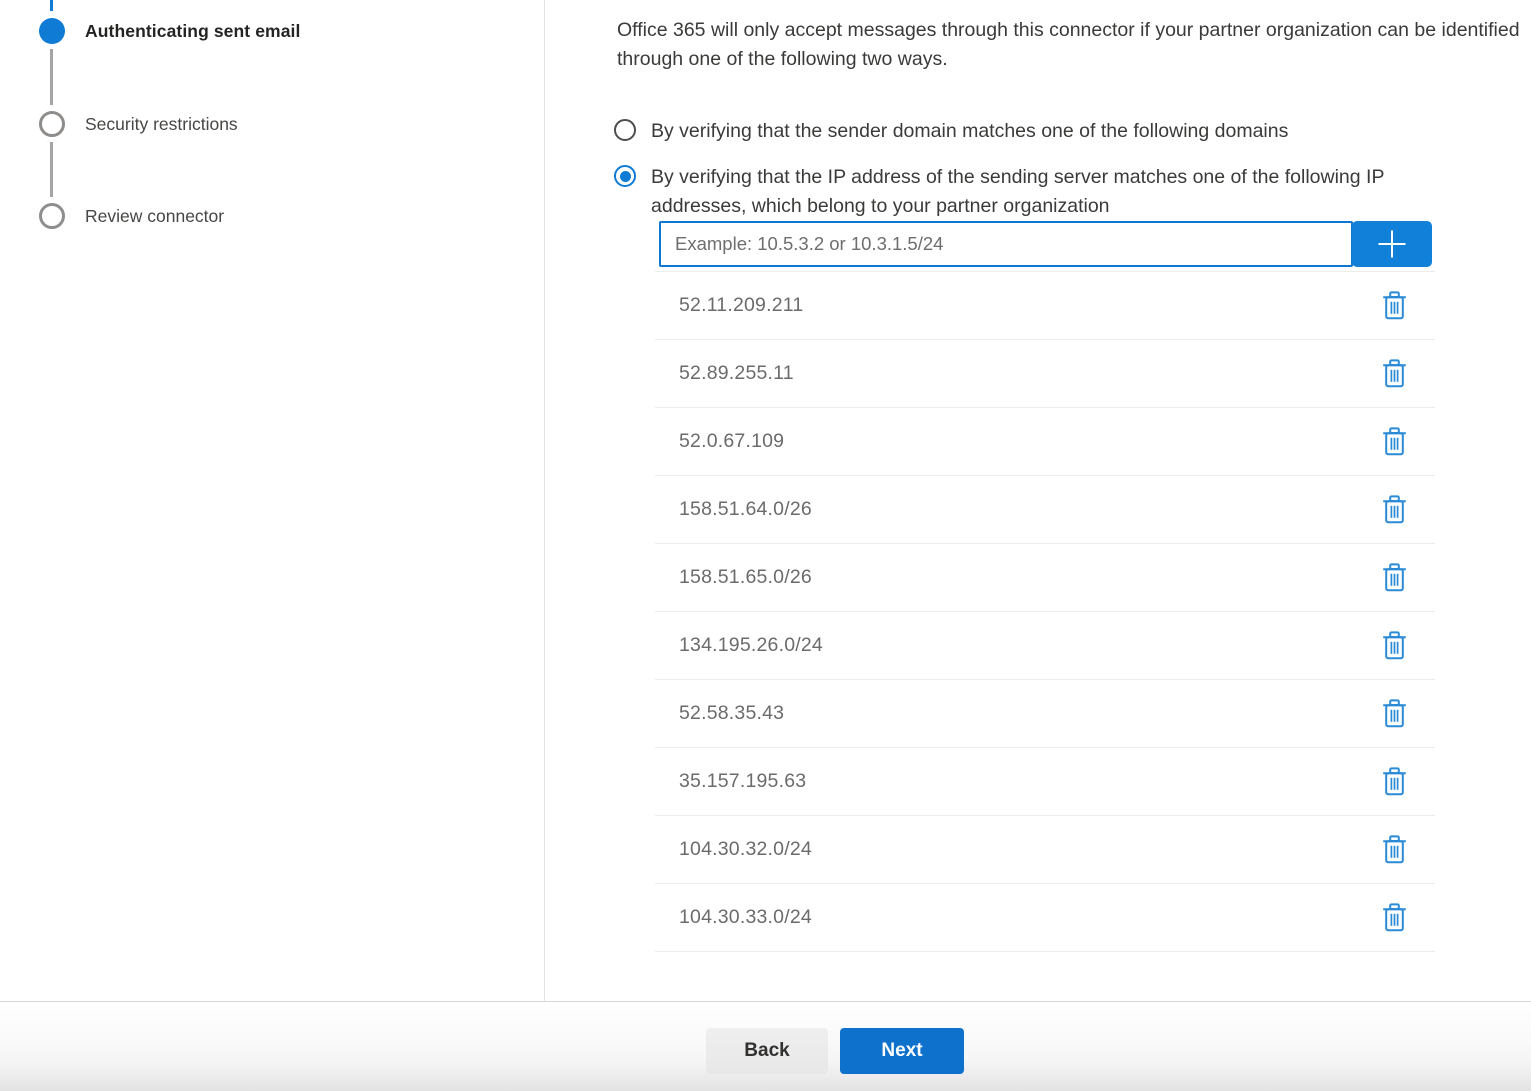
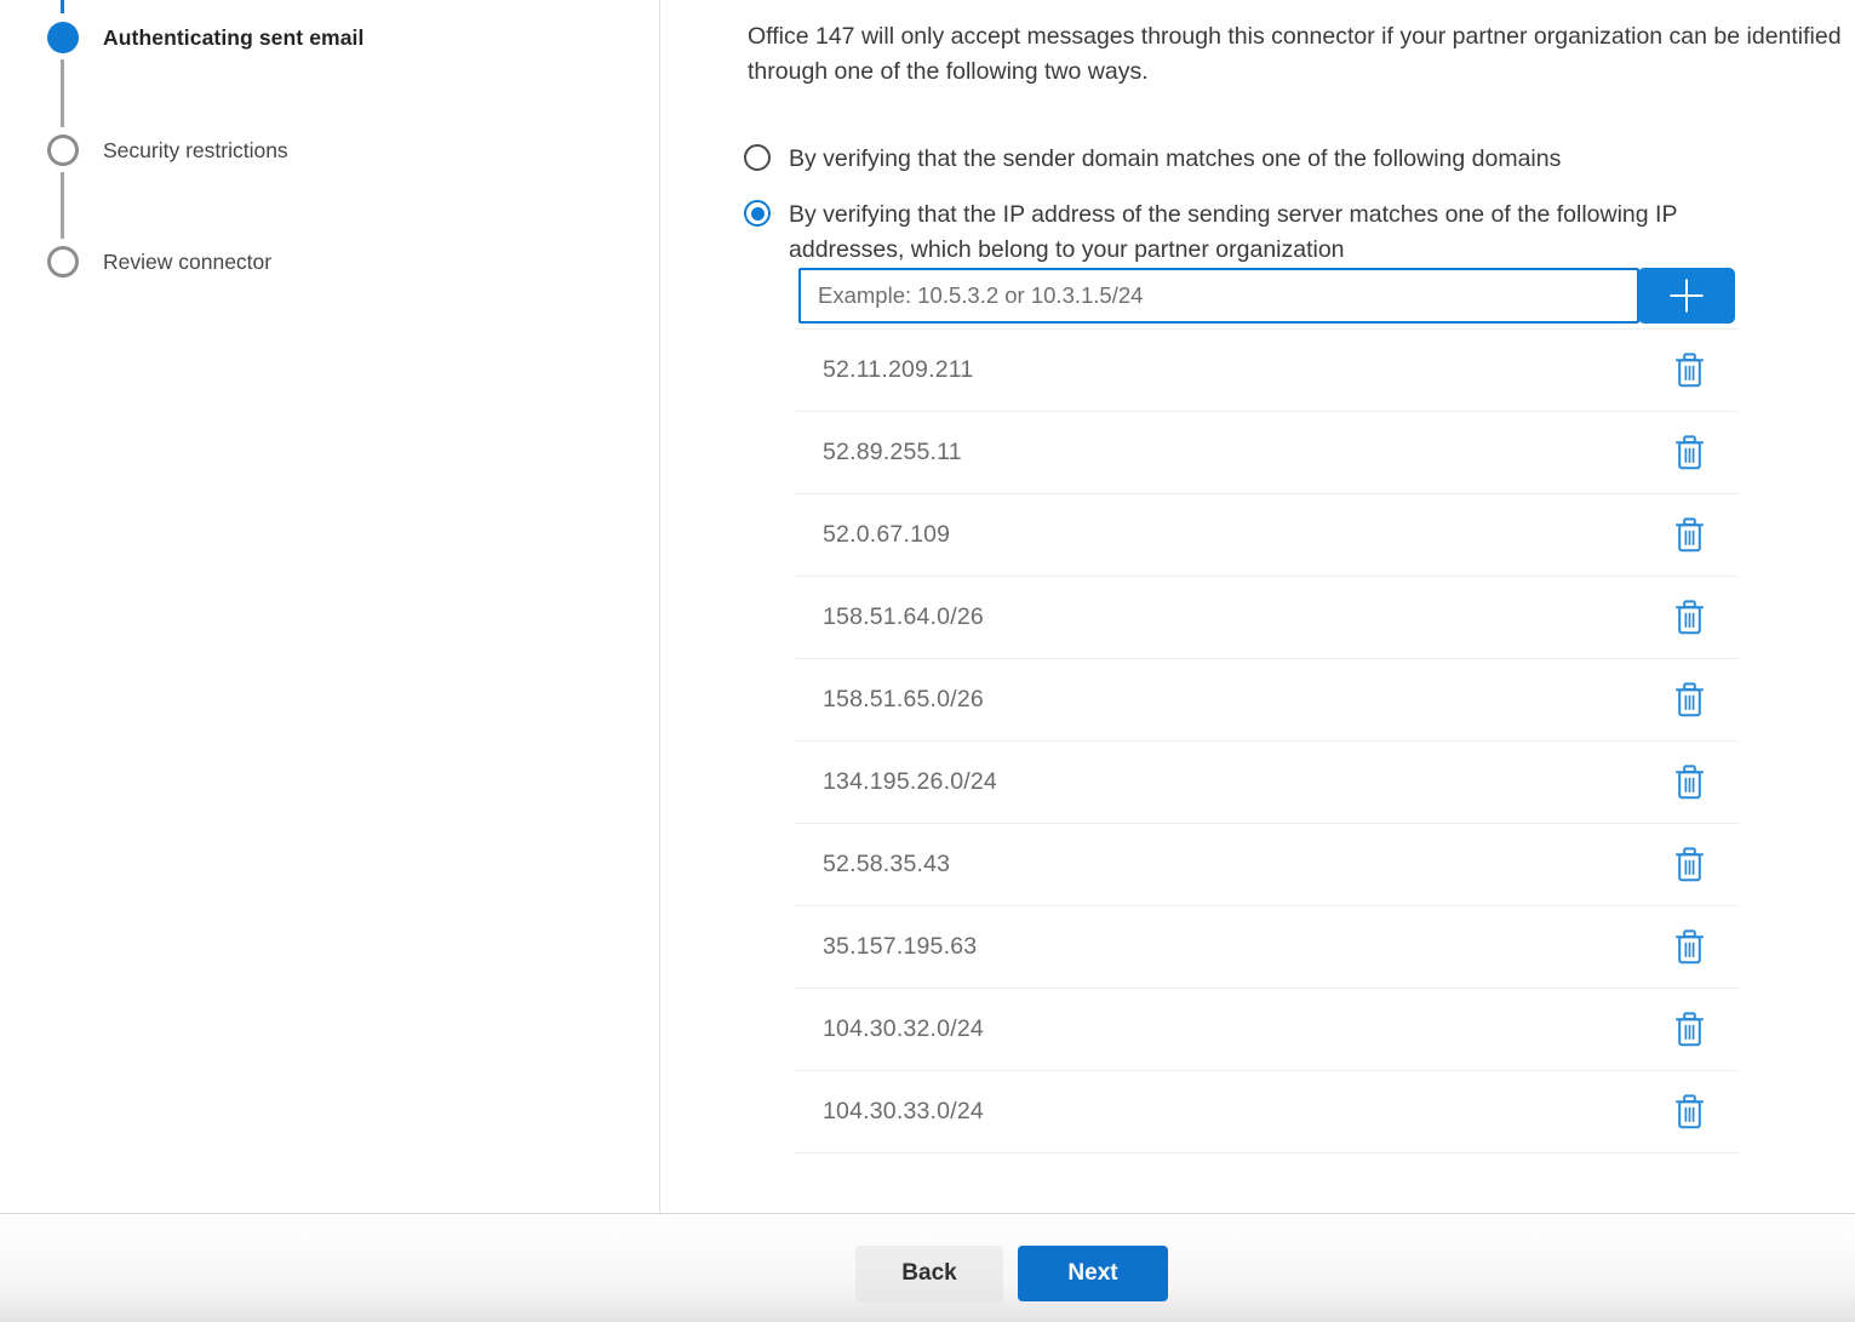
  Authenticating sent email
  Security restrictions
  Review connector
- Office 365 will only accept messages through this connector if your partner organization can be identified through one of the following two ways.
+ Office 147 will only accept messages through this connector if your partner organization can be identified through one of the following two ways.
  By verifying that the sender domain matches one of the following domains
  By verifying that the IP address of the sending server matches one of the following IP addresses, which belong to your partner organization
  Example: 10.5.3.2 or 10.3.1.5/24
  52.11.209.211
  52.89.255.11
  52.0.67.109
  158.51.64.0/26
  158.51.65.0/26
  134.195.26.0/24
  52.58.35.43
  35.157.195.63
  104.30.32.0/24
  104.30.33.0/24
  Back
  Next
